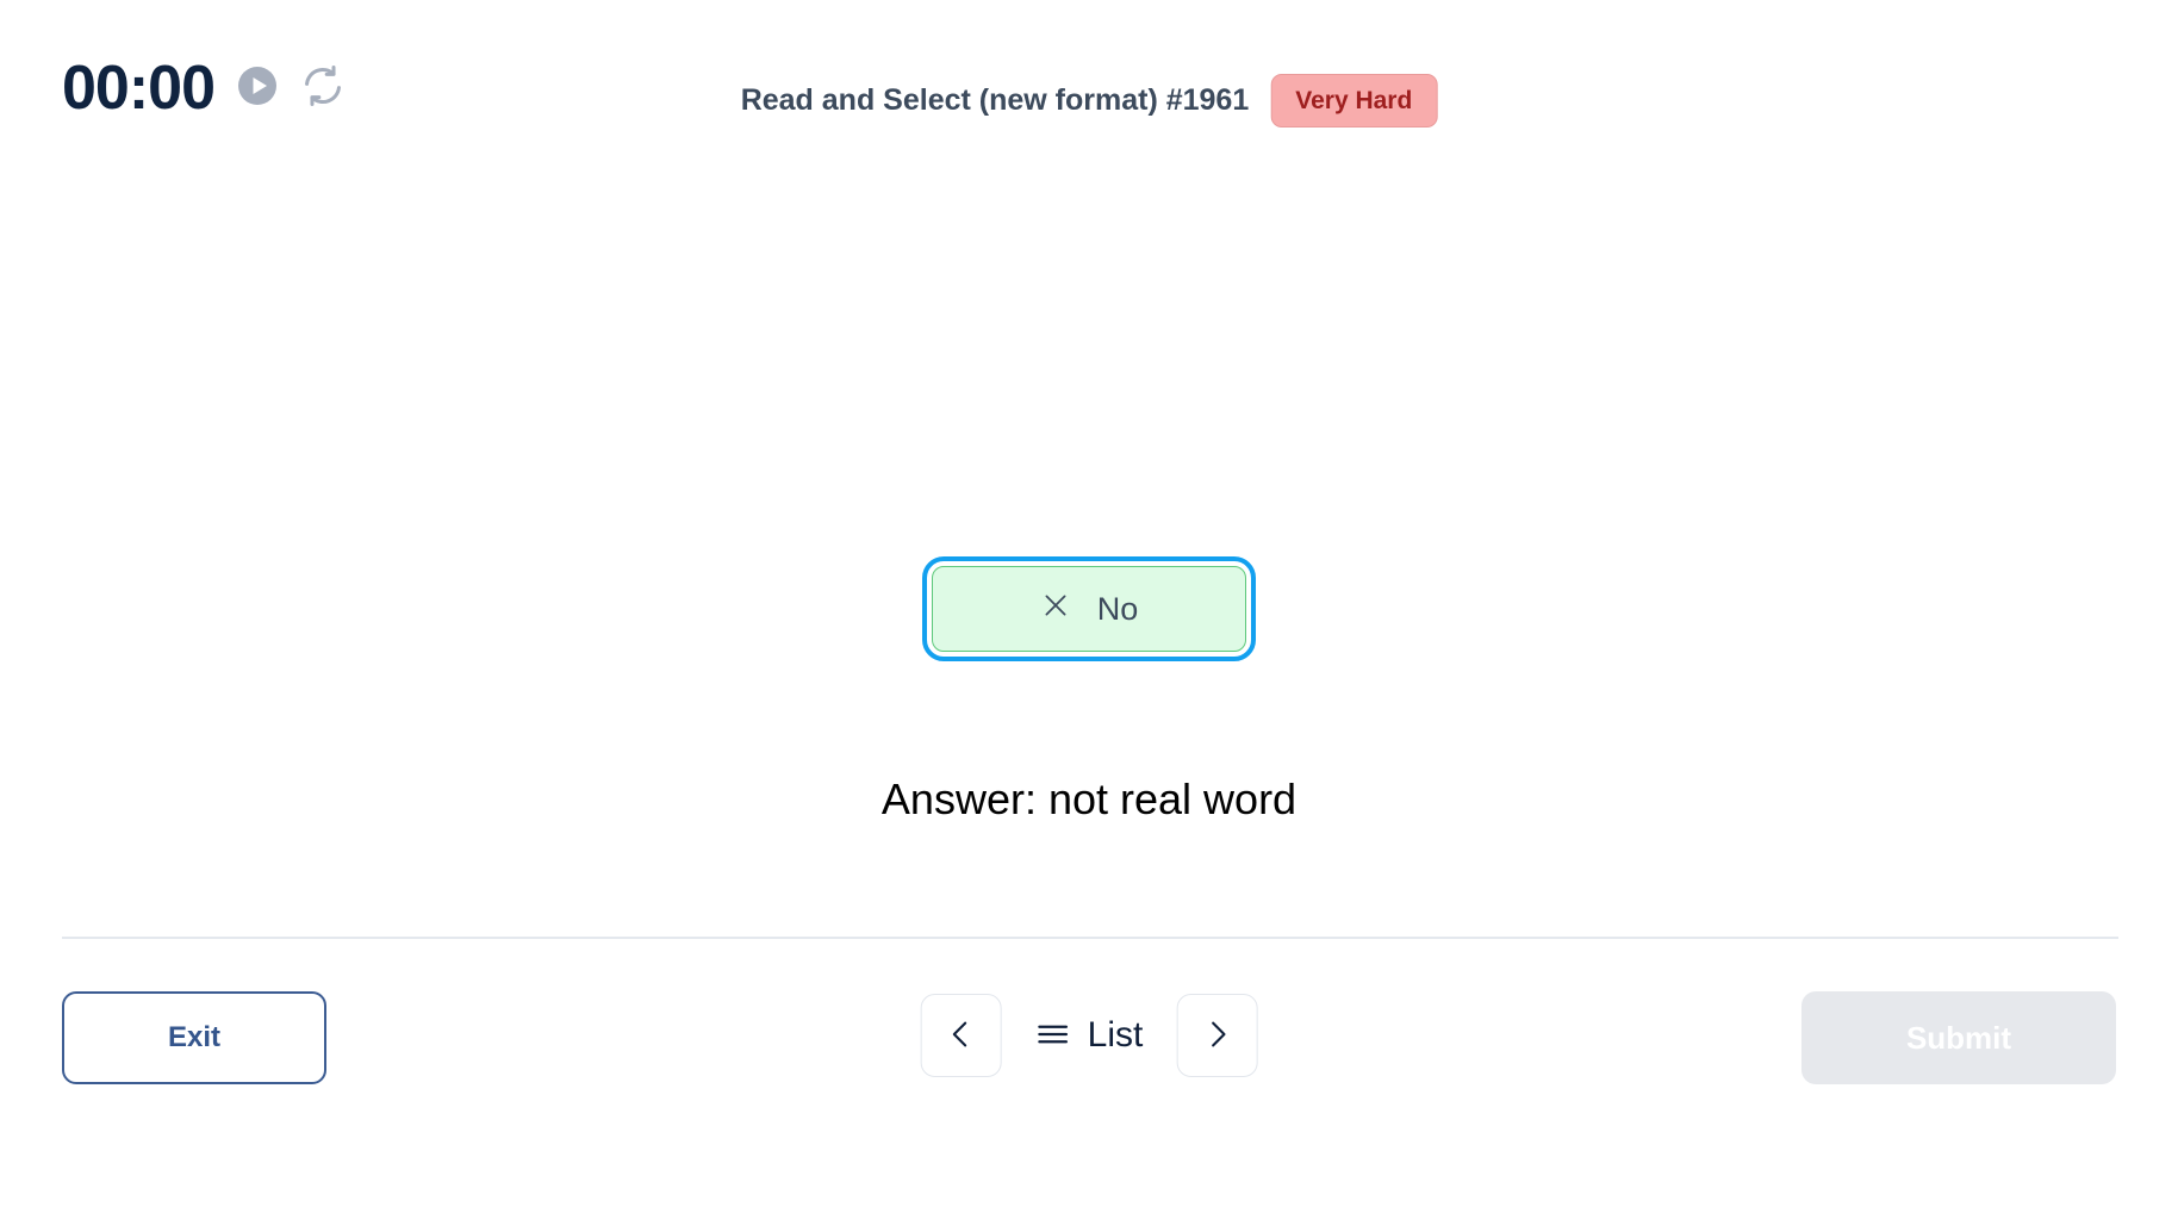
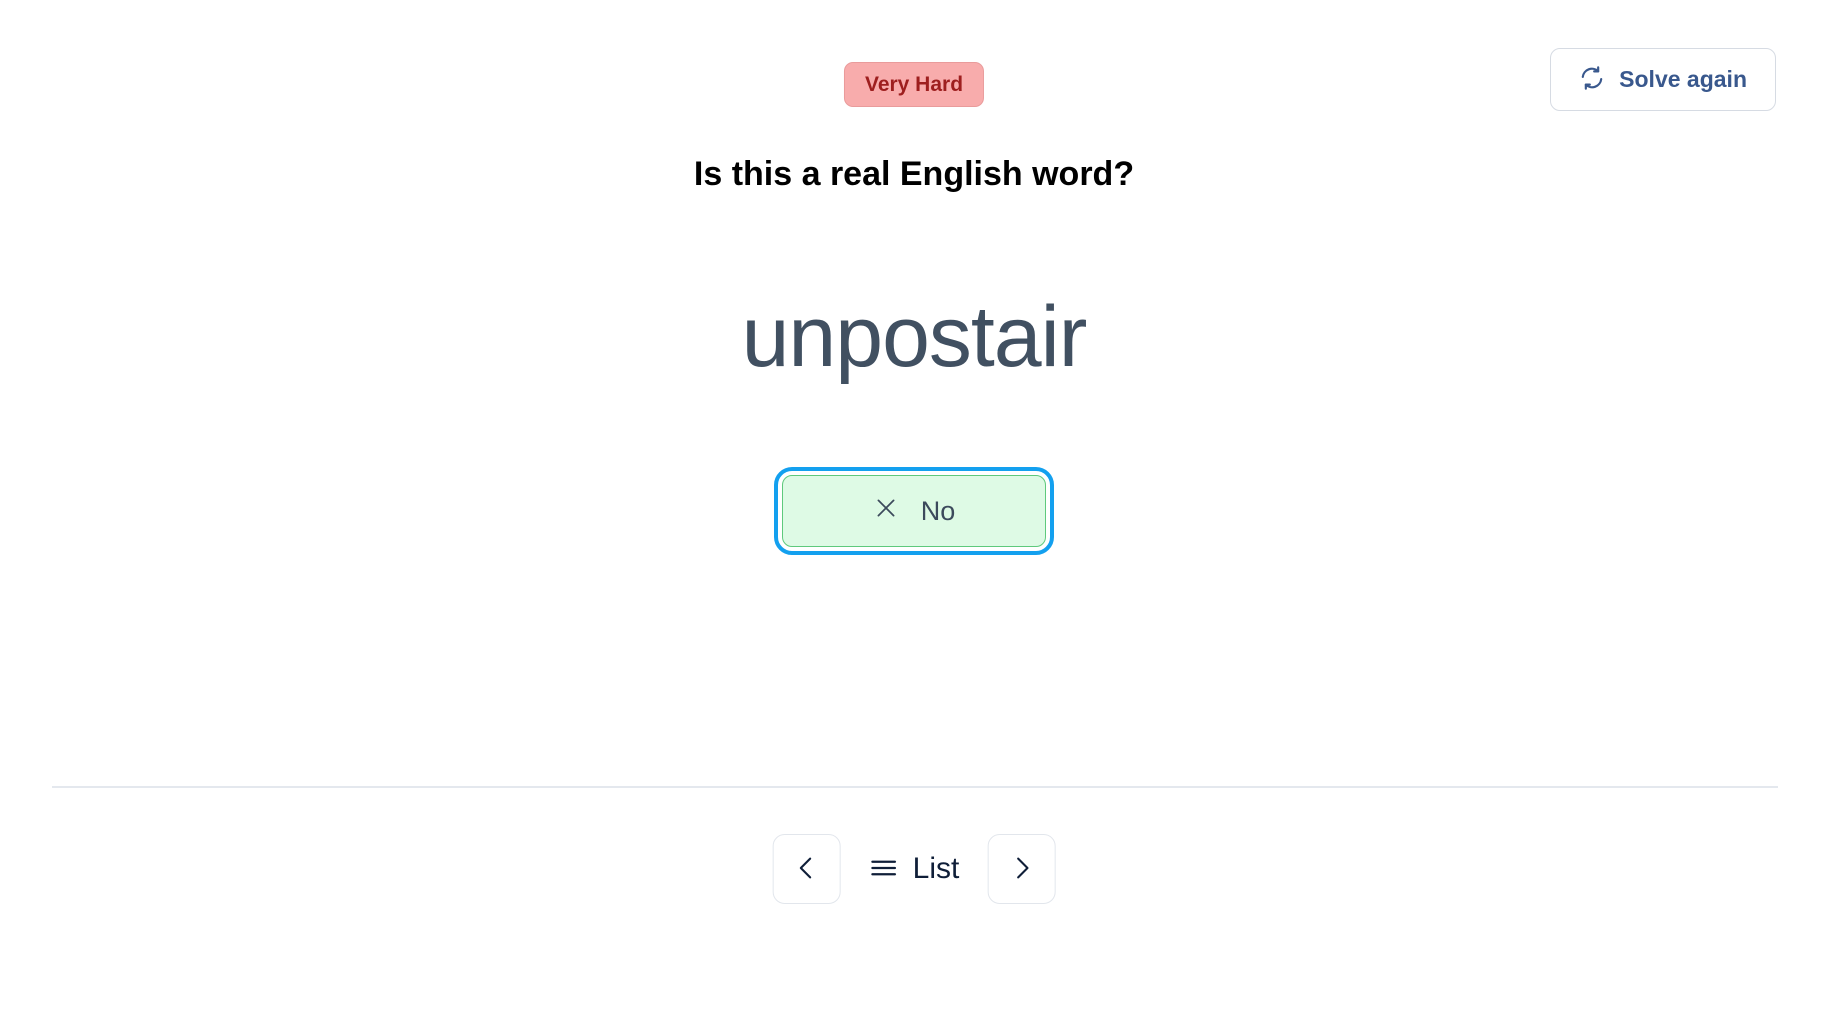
- 00:00
- Read and Select (new format) #1961
  Very Hard
+ Solve again
+ Is this a real English word?
+ unpostair
  No
- Answer: not real word
- Exit
  List
- Submit
